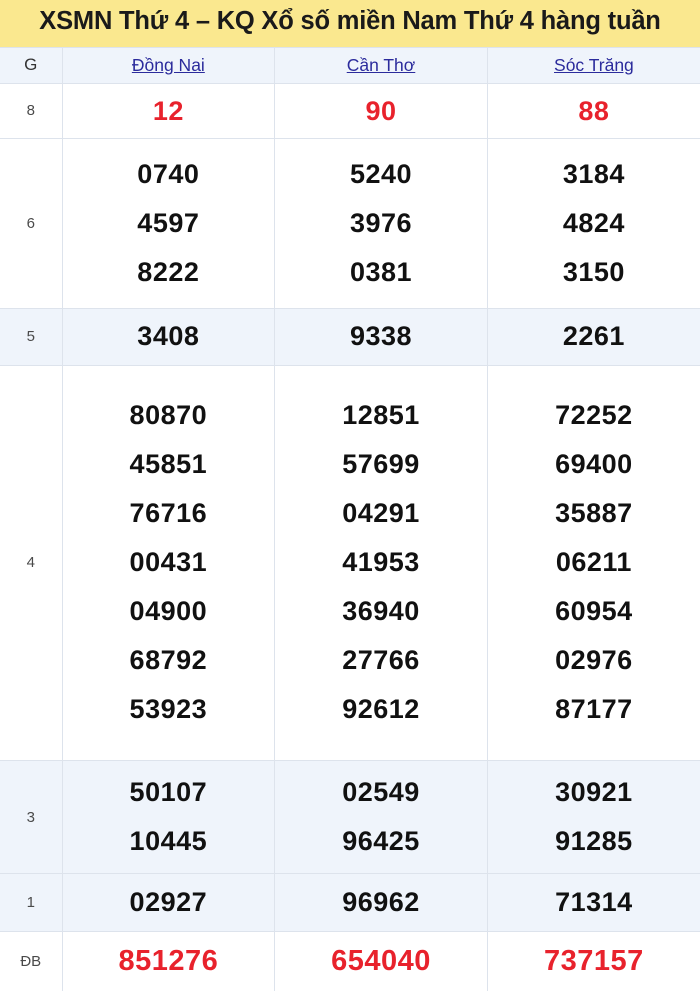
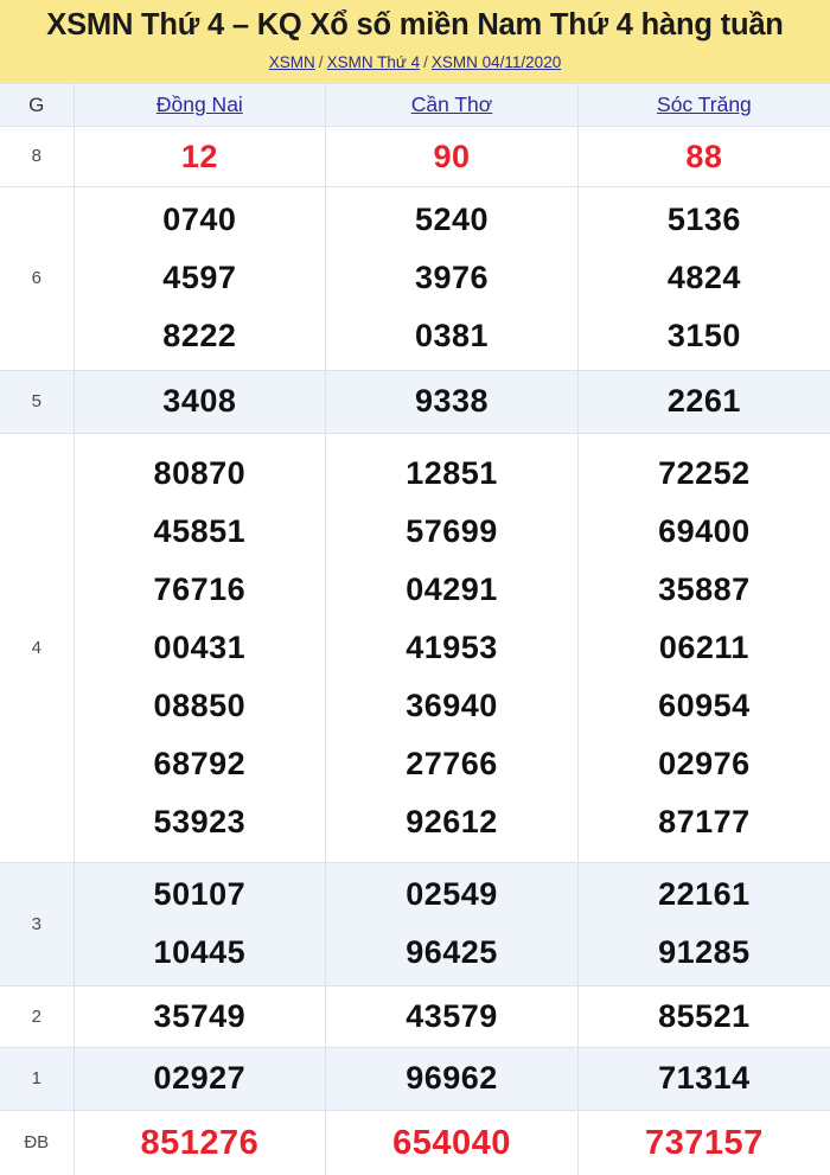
  XSMN Thứ 4 – KQ Xổ số miền Nam Thứ 4 hàng tuần
+ XSMN / XSMN Thứ 4 / XSMN 04/11/2020
  G	Đồng Nai	Cần Thơ	Sóc Trăng
  8	12	90	88
- 6	074045978222	524039760381	318448243150
+ 6	074045978222	524039760381	513648243150
  5	3408	9338	2261
- 4	80870458517671600431049006879253923	12851576990429141953369402776692612	72252694003588706211609540297687177
+ 4	80870458517671600431088506879253923	12851576990429141953369402776692612	72252694003588706211609540297687177
- 3	5010710445	0254996425	3092191285
+ 3	5010710445	0254996425	2216191285
+ 2	35749	43579	85521
  1	02927	96962	71314
  ĐB	851276	654040	737157
